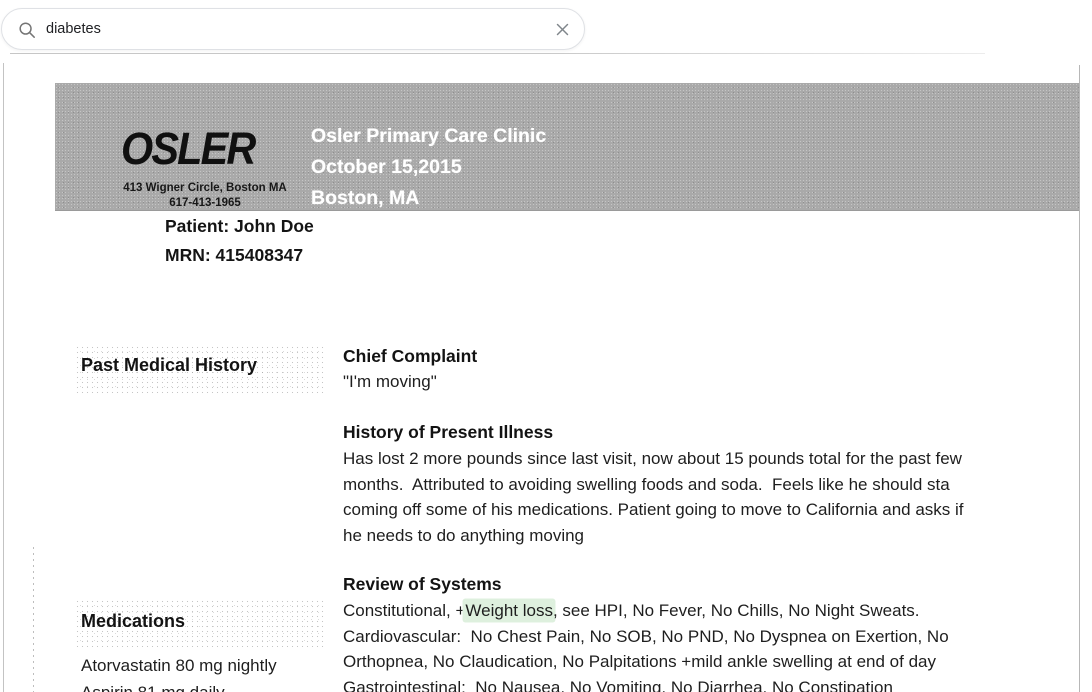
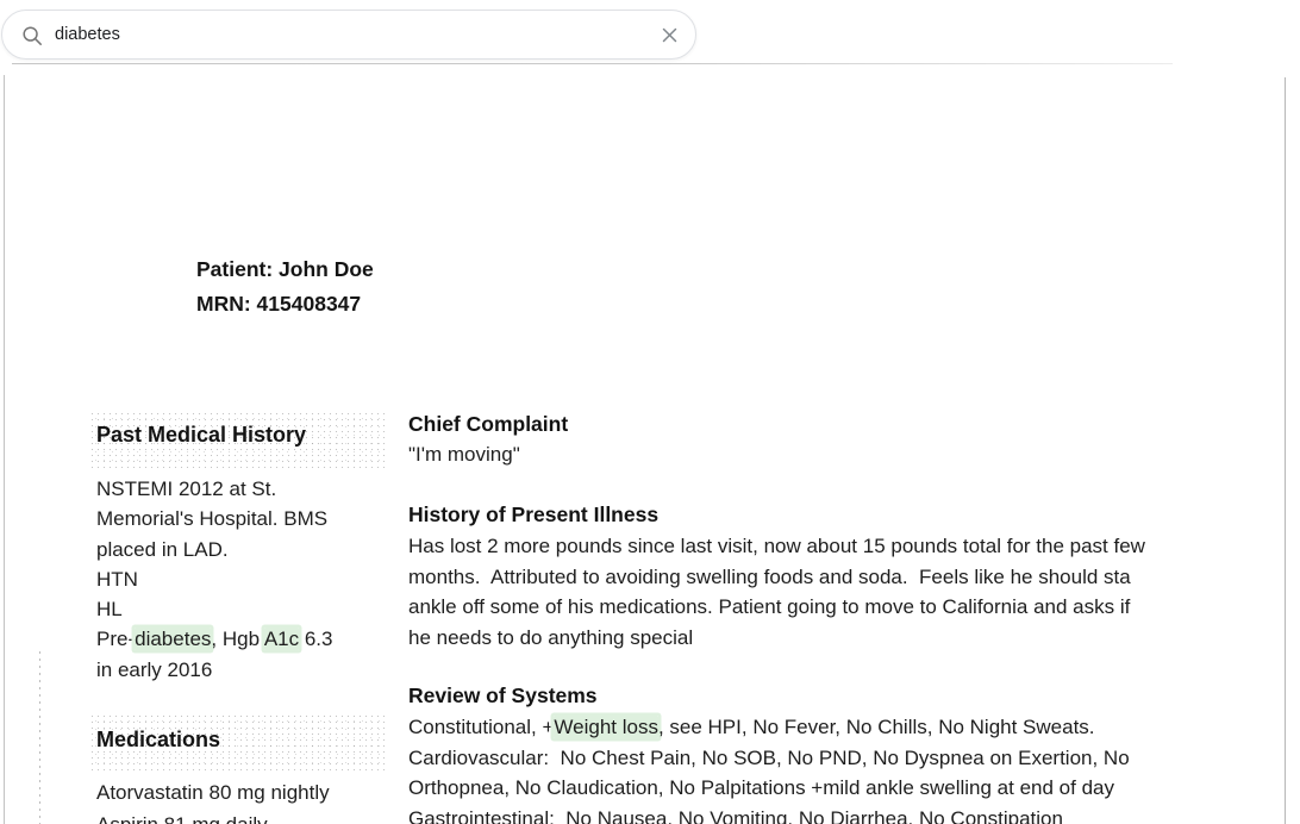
  diabetes
- OSLER
- 413 Wigner Circle, Boston MA
- 617-413-1965
- Osler Primary Care Clinic
- October 15,2015
- Boston, MA
  Patient: John Doe
  MRN: 415408347
  Past Medical History
+ NSTEMI 2012 at St.
+ Memorial's Hospital. BMS
+ placed in LAD.
+ HTN
+ HL
+ Pre-diabetes, Hgb A1c 6.3
+ in early 2016
  Medications
  Atorvastatin 80 mg nightly
  Chief Complaint
  "I'm moving"
  History of Present Illness
  Has lost 2 more pounds since last visit, now about 15 pounds total for the past few
  months. Attributed to avoiding swelling foods and soda. Feels like he should sta
- coming off some of his medications. Patient going to move to California and asks if
+ ankle off some of his medications. Patient going to move to California and asks if
- he needs to do anything moving
+ he needs to do anything special
  Review of Systems
  Constitutional, +Weight loss, see HPI, No Fever, No Chills, No Night Sweats.
  Cardiovascular: No Chest Pain, No SOB, No PND, No Dyspnea on Exertion, No
  Orthopnea, No Claudication, No Palpitations +mild ankle swelling at end of day
  Gastrointestinal: No Nausea, No Vomiting, No Diarrhea, No Constipation
